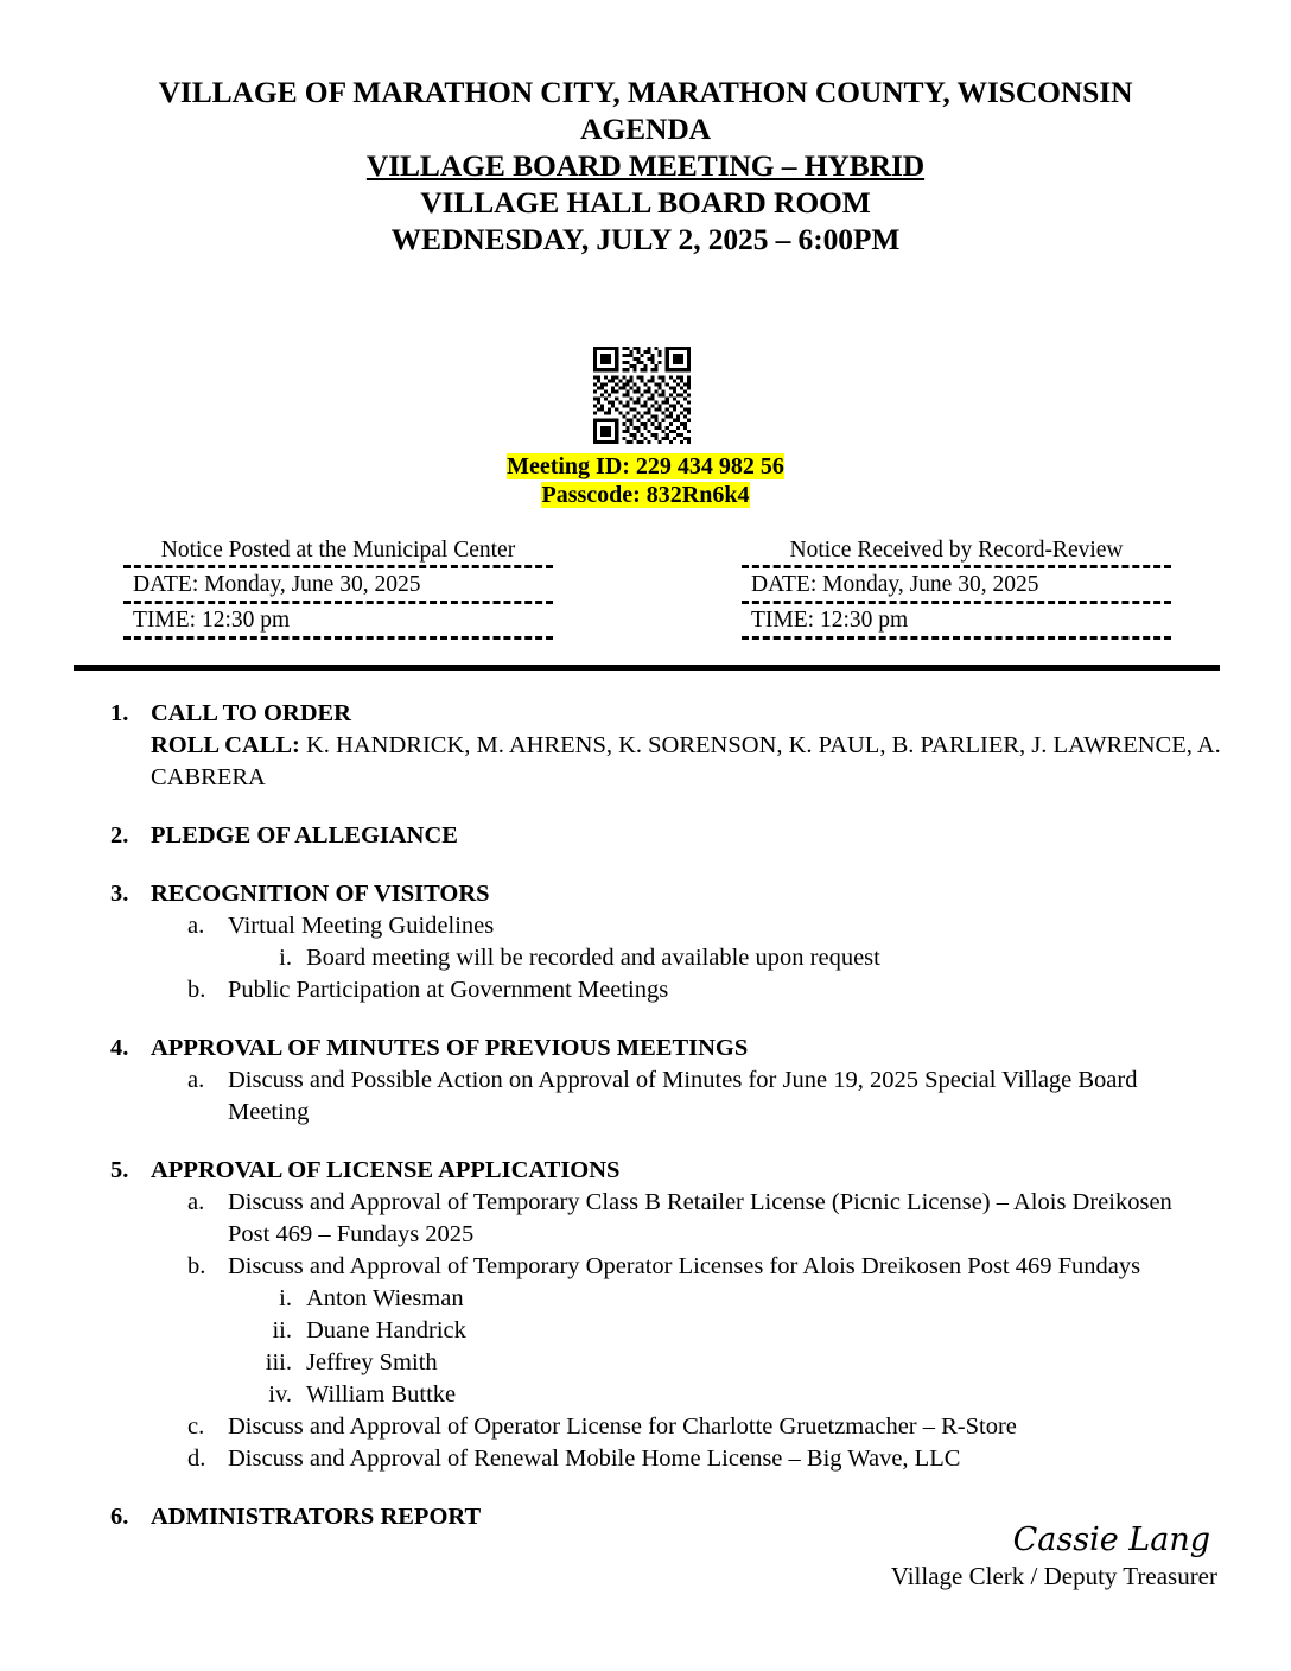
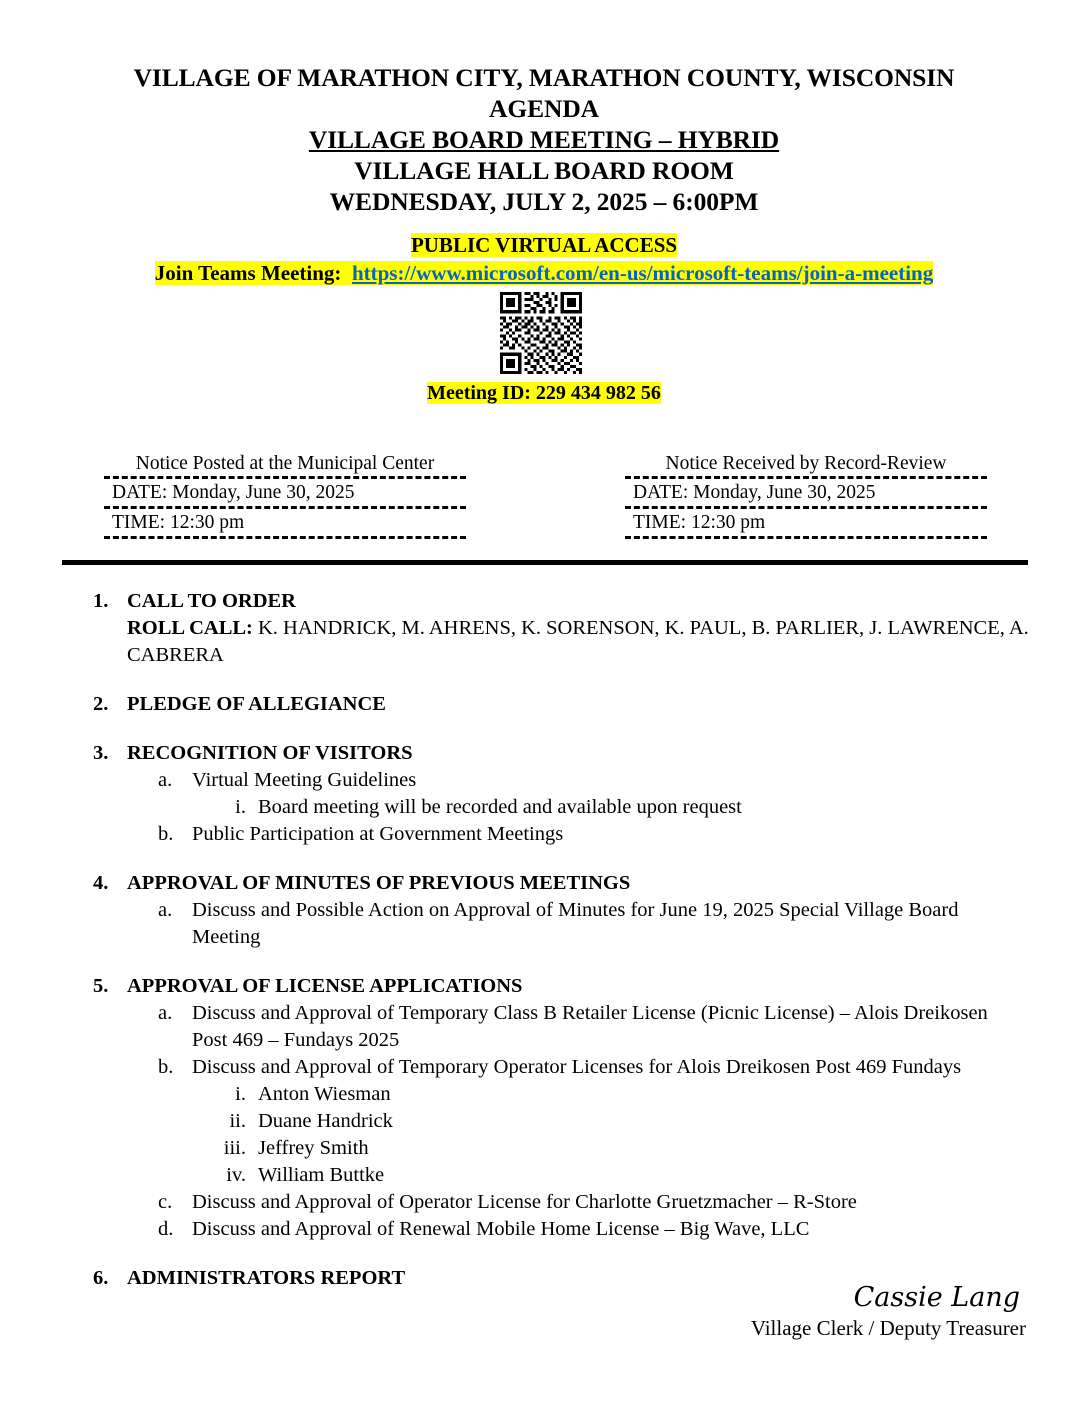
  VILLAGE OF MARATHON CITY, MARATHON COUNTY, WISCONSIN
  AGENDA
  VILLAGE BOARD MEETING – HYBRID
  VILLAGE HALL BOARD ROOM
  WEDNESDAY, JULY 2, 2025 – 6:00PM
+ PUBLIC VIRTUAL ACCESS
+ Join Teams Meeting: https://www.microsoft.com/en-us/microsoft-teams/join-a-meeting
  Meeting ID: 229 434 982 56
- Passcode: 832Rn6k4
  Notice Posted at the Municipal Center
  DATE: Monday, June 30, 2025
  TIME: 12:30 pm
  Notice Received by Record-Review
  DATE: Monday, June 30, 2025
  TIME: 12:30 pm
  1.
  CALL TO ORDER
  ROLL CALL: K. HANDRICK, M. AHRENS, K. SORENSON, K. PAUL, B. PARLIER, J. LAWRENCE, A. CABRERA
  2.
  PLEDGE OF ALLEGIANCE
  3.
  RECOGNITION OF VISITORS
  a.
  Virtual Meeting Guidelines
  i.
  Board meeting will be recorded and available upon request
  b.
  Public Participation at Government Meetings
  4.
  APPROVAL OF MINUTES OF PREVIOUS MEETINGS
  a.
  Discuss and Possible Action on Approval of Minutes for June 19, 2025 Special Village Board Meeting
  5.
  APPROVAL OF LICENSE APPLICATIONS
  a.
  Discuss and Approval of Temporary Class B Retailer License (Picnic License) – Alois Dreikosen Post 469 – Fundays 2025
  b.
  Discuss and Approval of Temporary Operator Licenses for Alois Dreikosen Post 469 Fundays
  i.
  Anton Wiesman
  ii.
  Duane Handrick
  iii.
  Jeffrey Smith
  iv.
  William Buttke
  c.
  Discuss and Approval of Operator License for Charlotte Gruetzmacher – R-Store
  d.
  Discuss and Approval of Renewal Mobile Home License – Big Wave, LLC
  6.
  ADMINISTRATORS REPORT
  Cassie Lang
  Village Clerk / Deputy Treasurer
